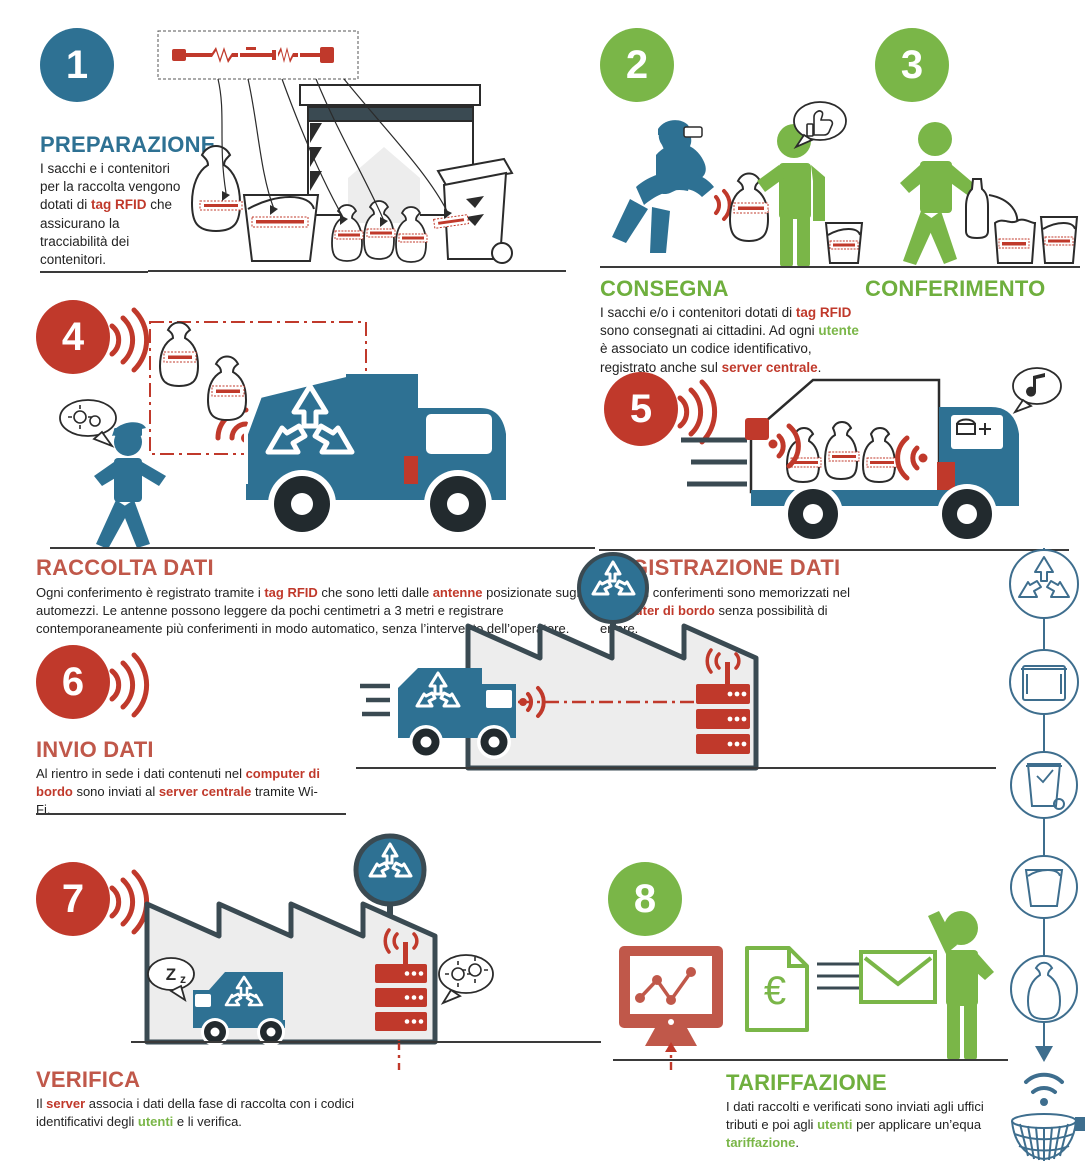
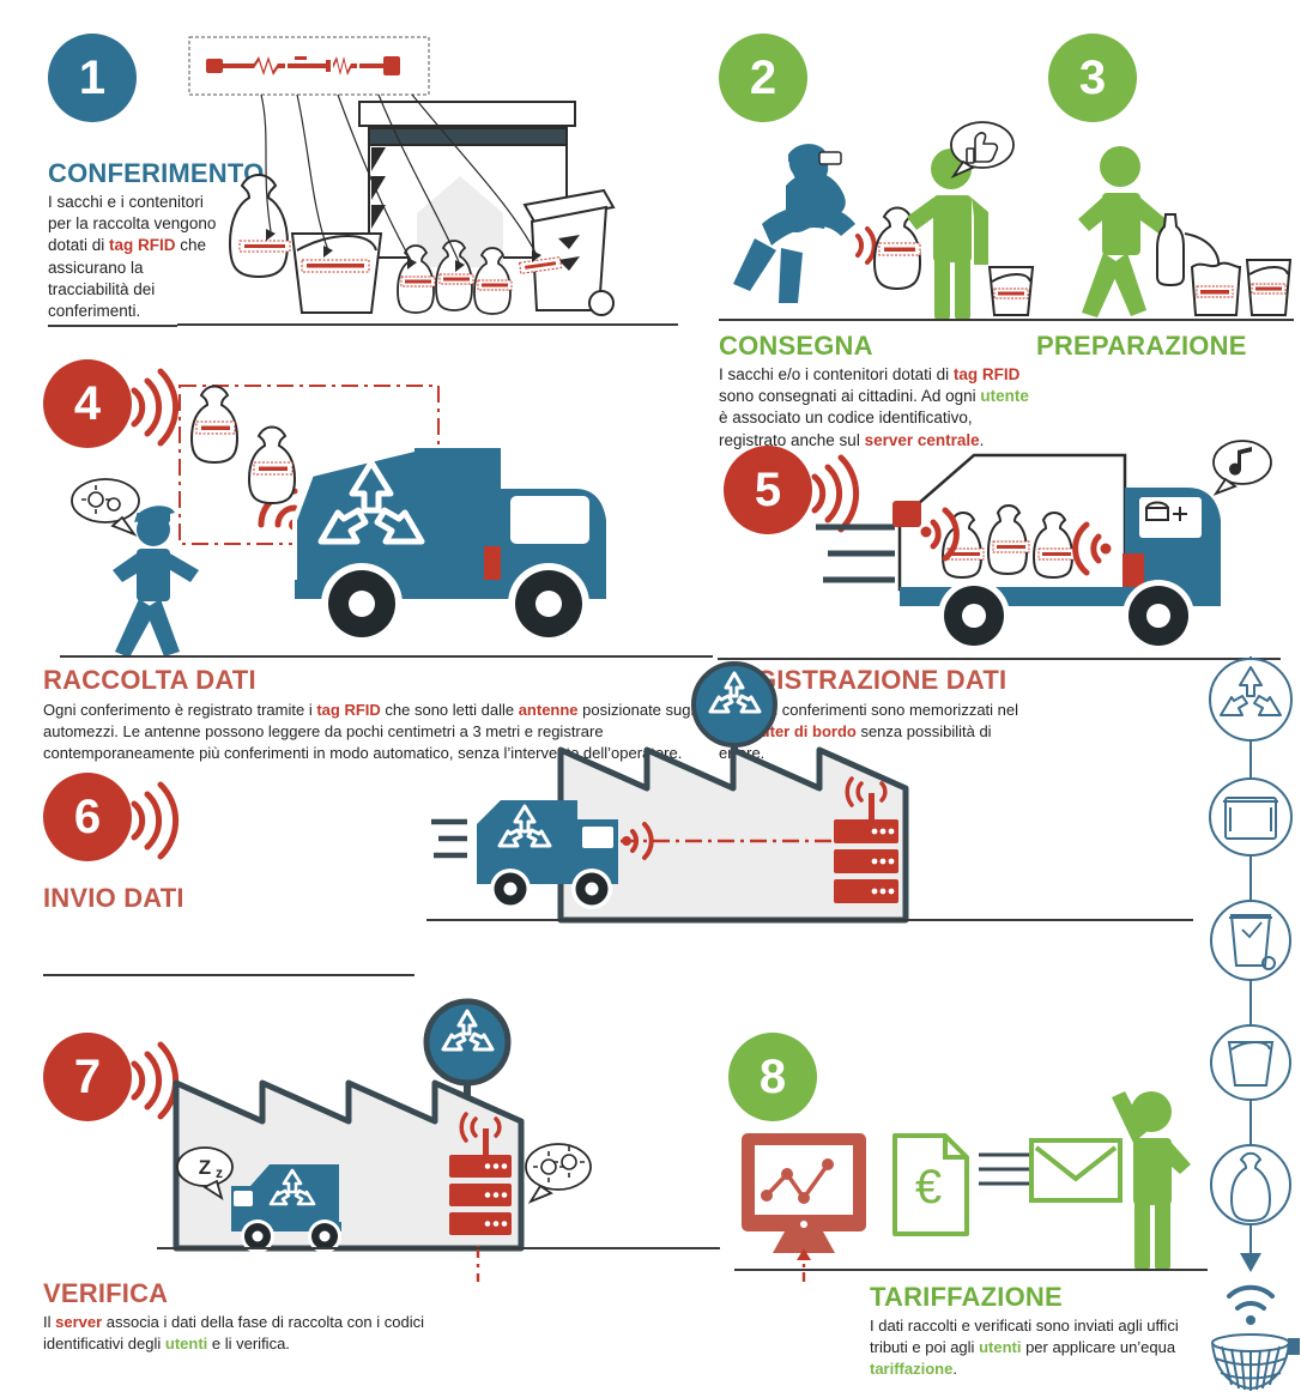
  1
- PREPARAZIONE
+ CONFERIMENTO
- I sacchi e i contenitori per la raccolta vengono dotati di tag RFID che assicurano la tracciabilità dei contenitori.
+ I sacchi e i contenitori per la raccolta vengono dotati di tag RFID che assicurano la tracciabilità dei conferimenti.
  2
  CONSEGNA
  I sacchi e/o i contenitori dotati di tag RFID sono consegnati ai cittadini. Ad ogni utente è associato un codice identificativo, registrato anche sul server centrale.
  3
- CONFERIMENTO
+ PREPARAZIONE
  4
  RACCOLTA DATI
  Ogni conferimento è registrato tramite i tag RFID che sono letti dalle antenne posizionate sug automezzi. Le antenne possono leggere da pochi centimetri a 3 metri e registrare contemporaneamente più conferimenti in modo automatico, senza l’interveo dell’operre.
  5
  ISTRAZIONE DATI
  conferimenti sono memorizzati nel ter di bordo senza possibilità di erre.
  6
  INVIO DATI
- Al rientro in sede i dati contenuti nel computer di bordo sono inviati al server centrale tramite Wi-Fi.
  7
  Z
  z
  VERIFICA
  Il server associa i dati della fase di raccolta con i codici identificativi degli utenti e li verifica.
  8
  €
  TARIFFAZIONE
  I dati raccolti e verificati sono inviati agli uffici tributi e poi agli utenti per applicare un’equa tariffazione.
